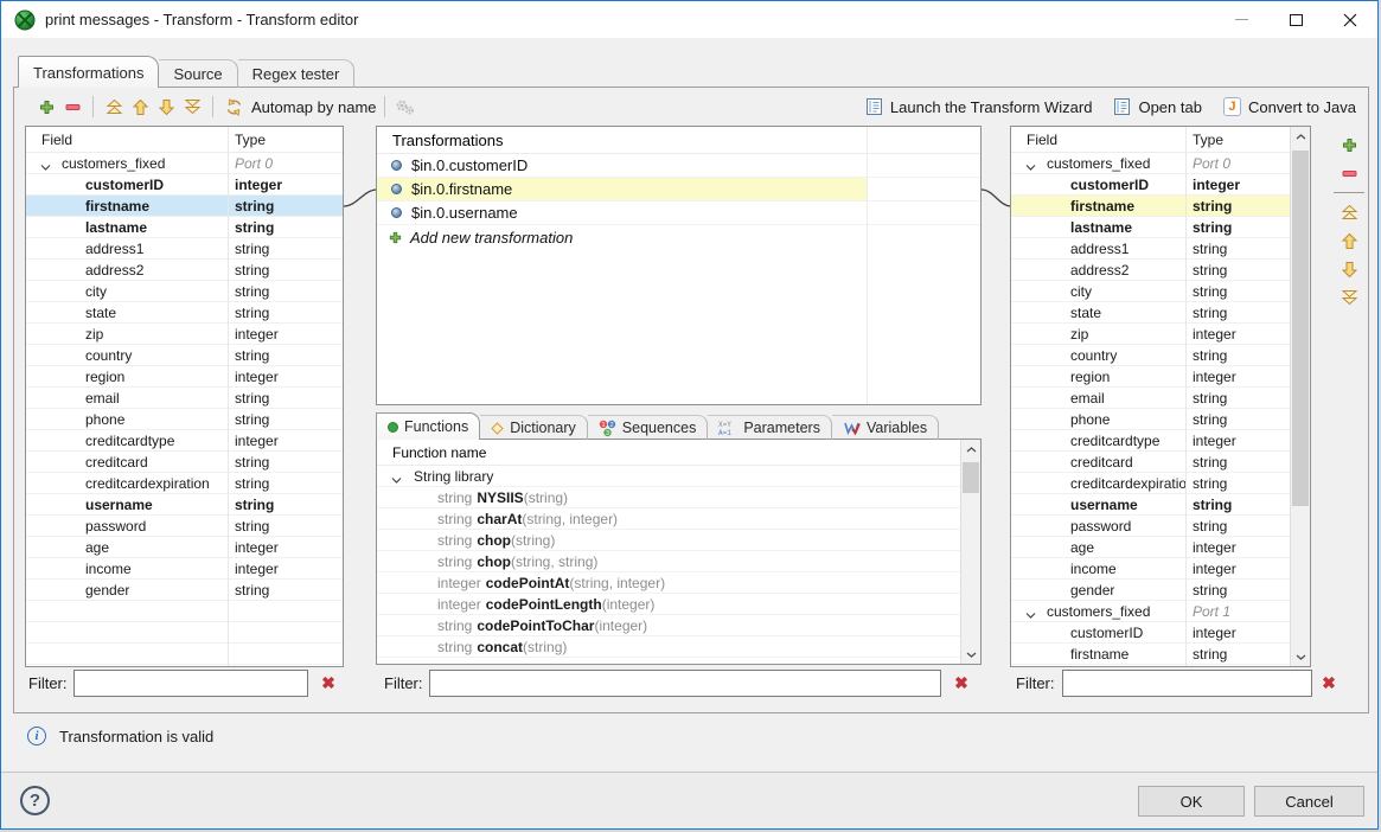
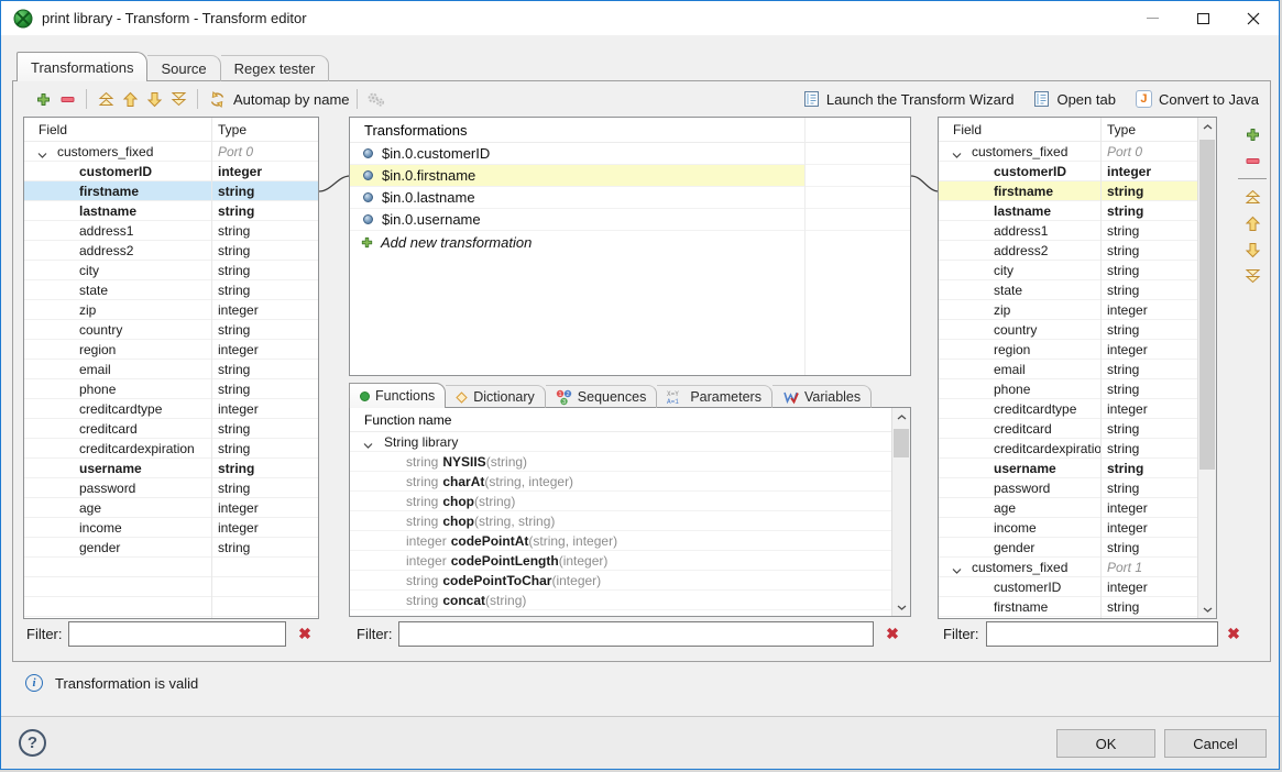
- print messages - Transform - Transform editor
+ print library - Transform - Transform editor
  Transformations
  Source
  Regex tester
  Automap by name
  Launch the Transform Wizard
  Open tab
  J
  Convert to Java
  Field
  Type
  customers_fixed
  Port 0
  customerID
  integer
  firstname
  string
  lastname
  string
  address1
  string
  address2
  string
  city
  string
  state
  string
  zip
  integer
  country
  string
  region
  integer
  email
  string
  phone
  string
  creditcardtype
  integer
  creditcard
  string
  creditcardexpiration
  string
  username
  string
  password
  string
  age
  integer
  income
  integer
  gender
  string
  Transformations
  $in.0.customerID
  $in.0.firstname
+ $in.0.lastname
  $in.0.username
  Add new transformation
  Functions
  Dictionary
  Sequences
  Parameters
  Variables
  Function name
  String library
  string
  NYSIIS
  (string)
  string
  charAt
  (string, integer)
  string
  chop
  (string)
  string
  chop
  (string, string)
  integer
  codePointAt
  (string, integer)
  integer
  codePointLength
  (integer)
  string
  codePointToChar
  (integer)
  string
  concat
  (string)
  Field
  Type
  customers_fixed
  Port 0
  customerID
  integer
  firstname
  string
  lastname
  string
  address1
  string
  address2
  string
  city
  string
  state
  string
  zip
  integer
  country
  string
  region
  integer
  email
  string
  phone
  string
  creditcardtype
  integer
  creditcard
  string
  creditcardexpiratio
  string
  username
  string
  password
  string
  age
  integer
  income
  integer
  gender
  string
  customers_fixed
  Port 1
  customerID
  integer
  firstname
  string
  Filter:
  ✖
  Filter:
  ✖
  Filter:
  ✖
  i
  Transformation is valid
  ?
  OK
  Cancel
